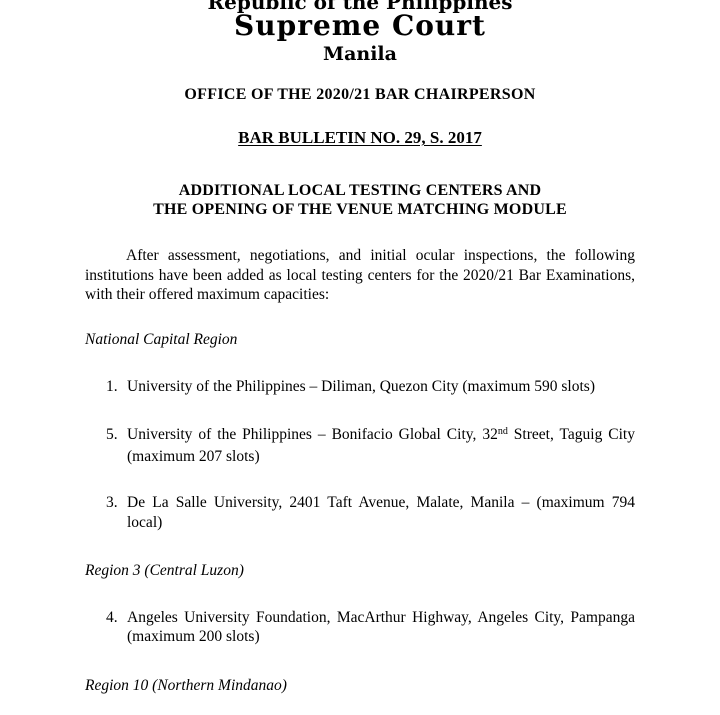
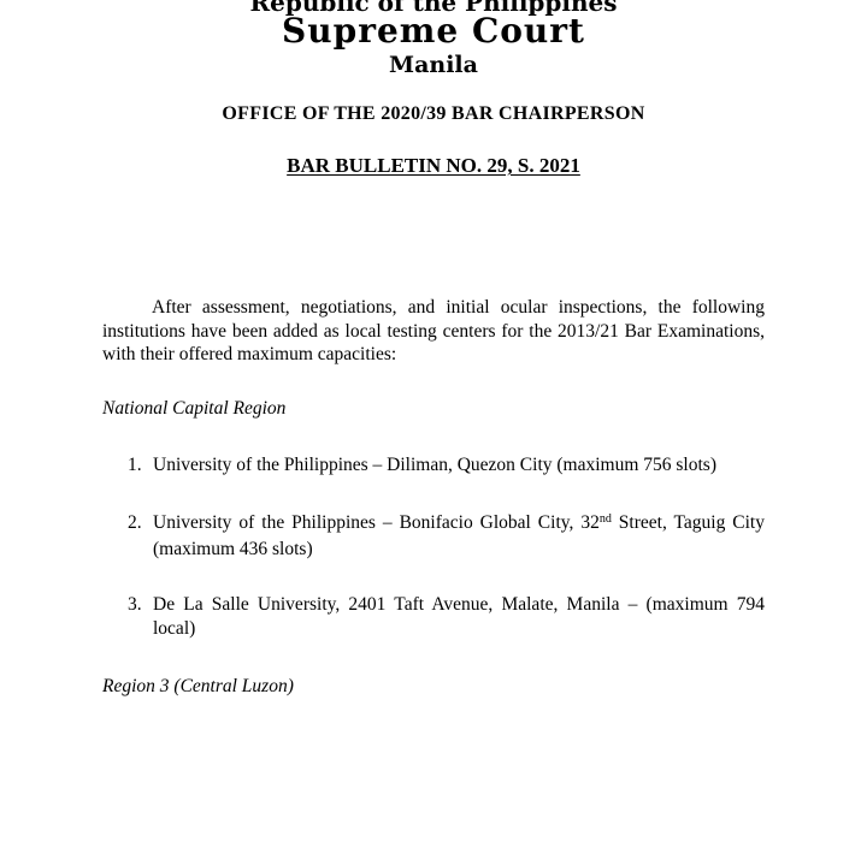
  Republic of the Philippines
  Supreme Court
  Manila
- OFFICE OF THE 2020/21 BAR CHAIRPERSON
+ OFFICE OF THE 2020/39 BAR CHAIRPERSON
- BAR BULLETIN NO. 29, S. 2017
+ BAR BULLETIN NO. 29, S. 2021
- ADDITIONAL LOCAL TESTING CENTERS AND
- THE OPENING OF THE VENUE MATCHING MODULE
- After assessment, negotiations, and initial ocular inspections, the following institutions have been added as local testing centers for the 2020/21 Bar Examinations, with their offered maximum capacities:
+ After assessment, negotiations, and initial ocular inspections, the following institutions have been added as local testing centers for the 2013/21 Bar Examinations, with their offered maximum capacities:
  National Capital Region
  1.
- University of the Philippines – Diliman, Quezon City (maximum 590 slots)
+ University of the Philippines – Diliman, Quezon City (maximum 756 slots)
- 5.
+ 2.
- University of the Philippines – Bonifacio Global City, 32nd Street, Taguig City (maximum 207 slots)
+ University of the Philippines – Bonifacio Global City, 32nd Street, Taguig City (maximum 436 slots)
  3.
  De La Salle University, 2401 Taft Avenue, Malate, Manila – (maximum 794 local)
  Region 3 (Central Luzon)
- 4.
- Angeles University Foundation, MacArthur Highway, Angeles City, Pampanga (maximum 200 slots)
- Region 10 (Northern Mindanao)
